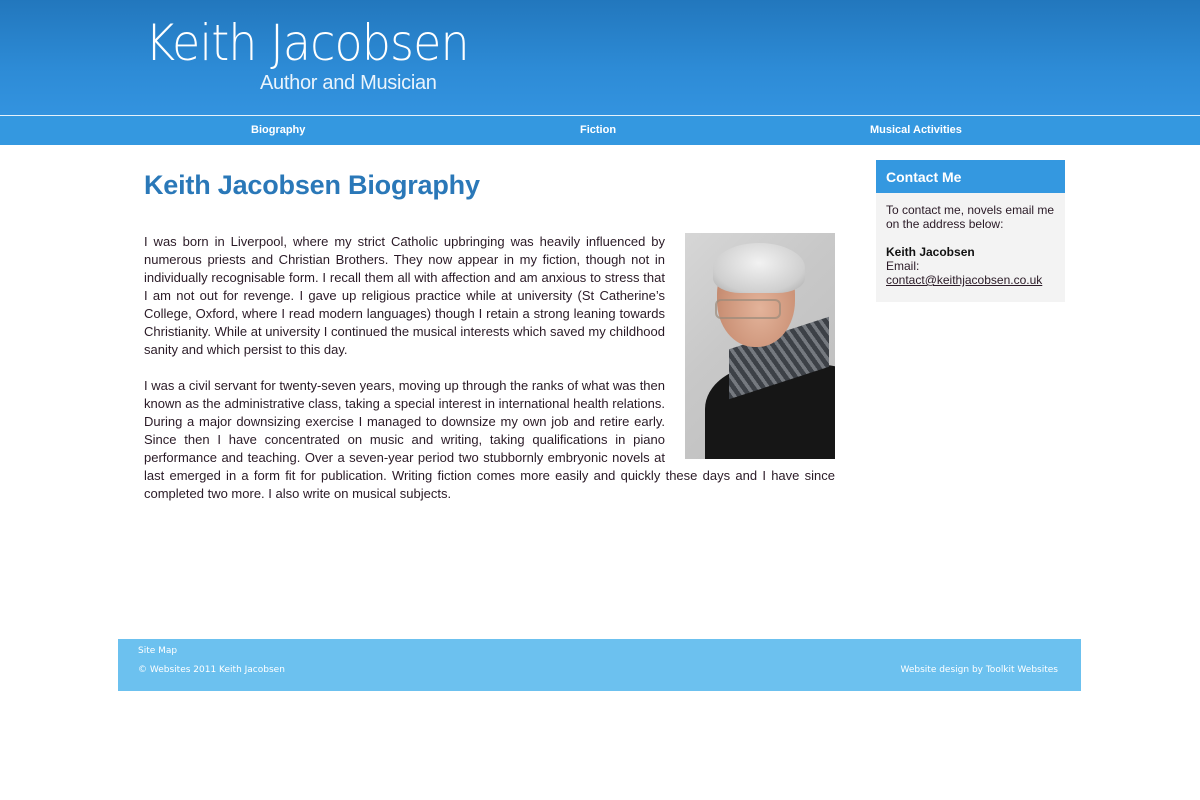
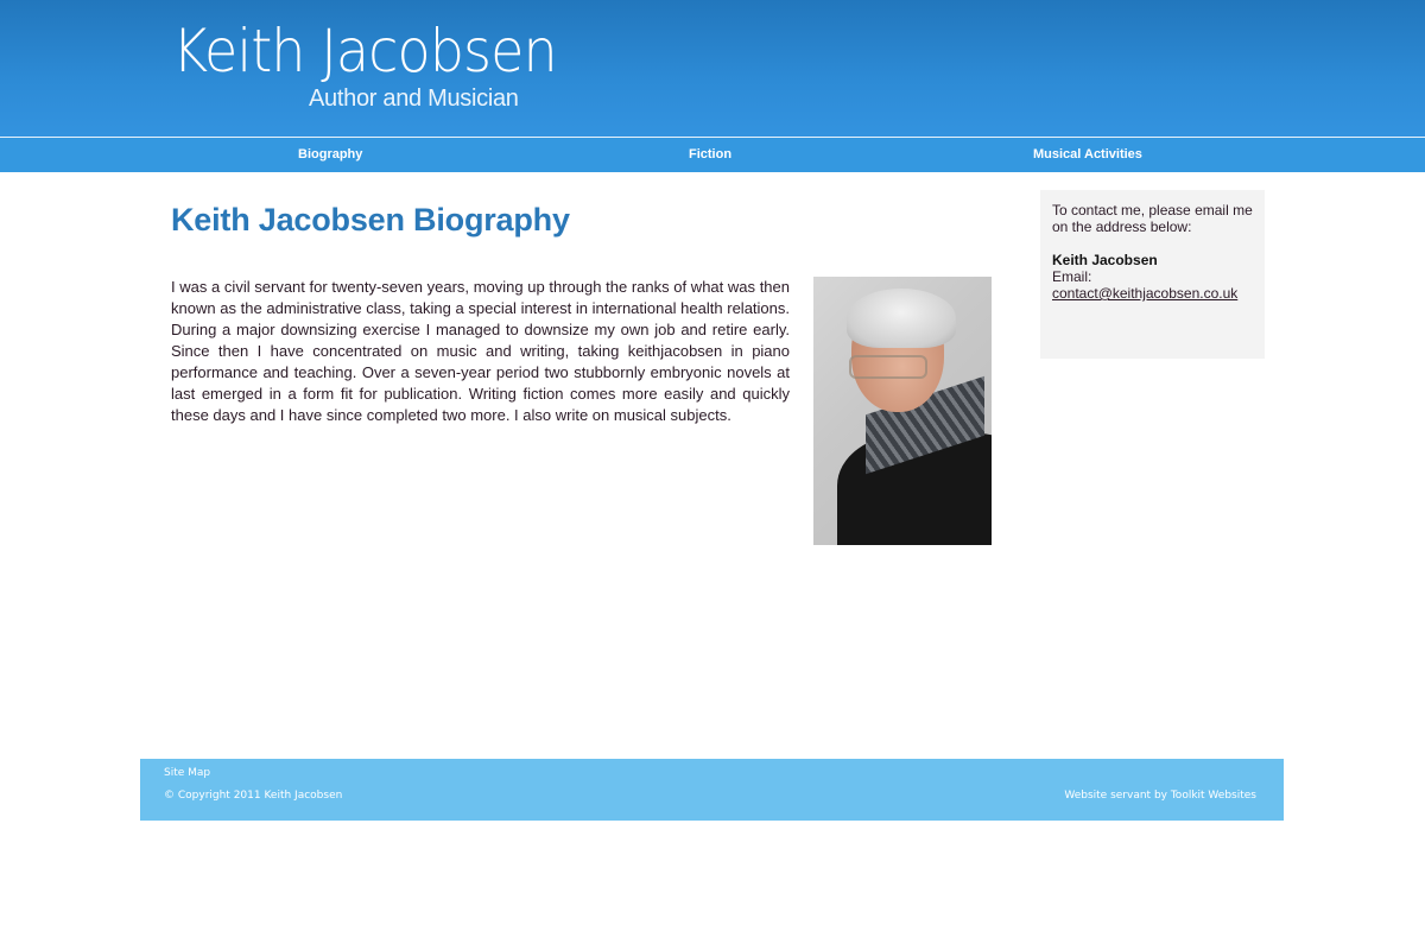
  Keith Jacobsen
  Author and Musician
  Biography
  Fiction
  Musical Activities
  Keith Jacobsen Biography
- I was born in Liverpool, where my strict Catholic upbringing was heavily influenced by numerous priests and Christian Brothers. They now appear in my fiction, though not in individually recognisable form. I recall them all with affection and am anxious to stress that I am not out for revenge. I gave up religious practice while at university (St Catherine’s College, Oxford, where I read modern languages) though I retain a strong leaning towards Christianity. While at university I continued the musical interests which saved my childhood sanity and which persist to this day.
- I was a civil servant for twenty-seven years, moving up through the ranks of what was then known as the administrative class, taking a special interest in international health relations. During a major downsizing exercise I managed to downsize my own job and retire early. Since then I have concentrated on music and writing, taking qualifications in piano performance and teaching. Over a seven-year period two stubbornly embryonic novels at last emerged in a form fit for publication. Writing fiction comes more easily and quickly these days and I have since completed two more. I also write on musical subjects.
+ I was a civil servant for twenty-seven years, moving up through the ranks of what was then known as the administrative class, taking a special interest in international health relations. During a major downsizing exercise I managed to downsize my own job and retire early. Since then I have concentrated on music and writing, taking keithjacobsen in piano performance and teaching. Over a seven-year period two stubbornly embryonic novels at last emerged in a form fit for publication. Writing fiction comes more easily and quickly these days and I have since completed two more. I also write on musical subjects.
- Contact Me
- To contact me, novels email me on the address below:
+ To contact me, please email me on the address below:
  Keith Jacobsen
  Email:
  contact@keithjacobsen.co.uk
  Site Map
- © Websites 2011 Keith Jacobsen
+ © Copyright 2011 Keith Jacobsen
- Website design by Toolkit Websites
+ Website servant by Toolkit Websites
